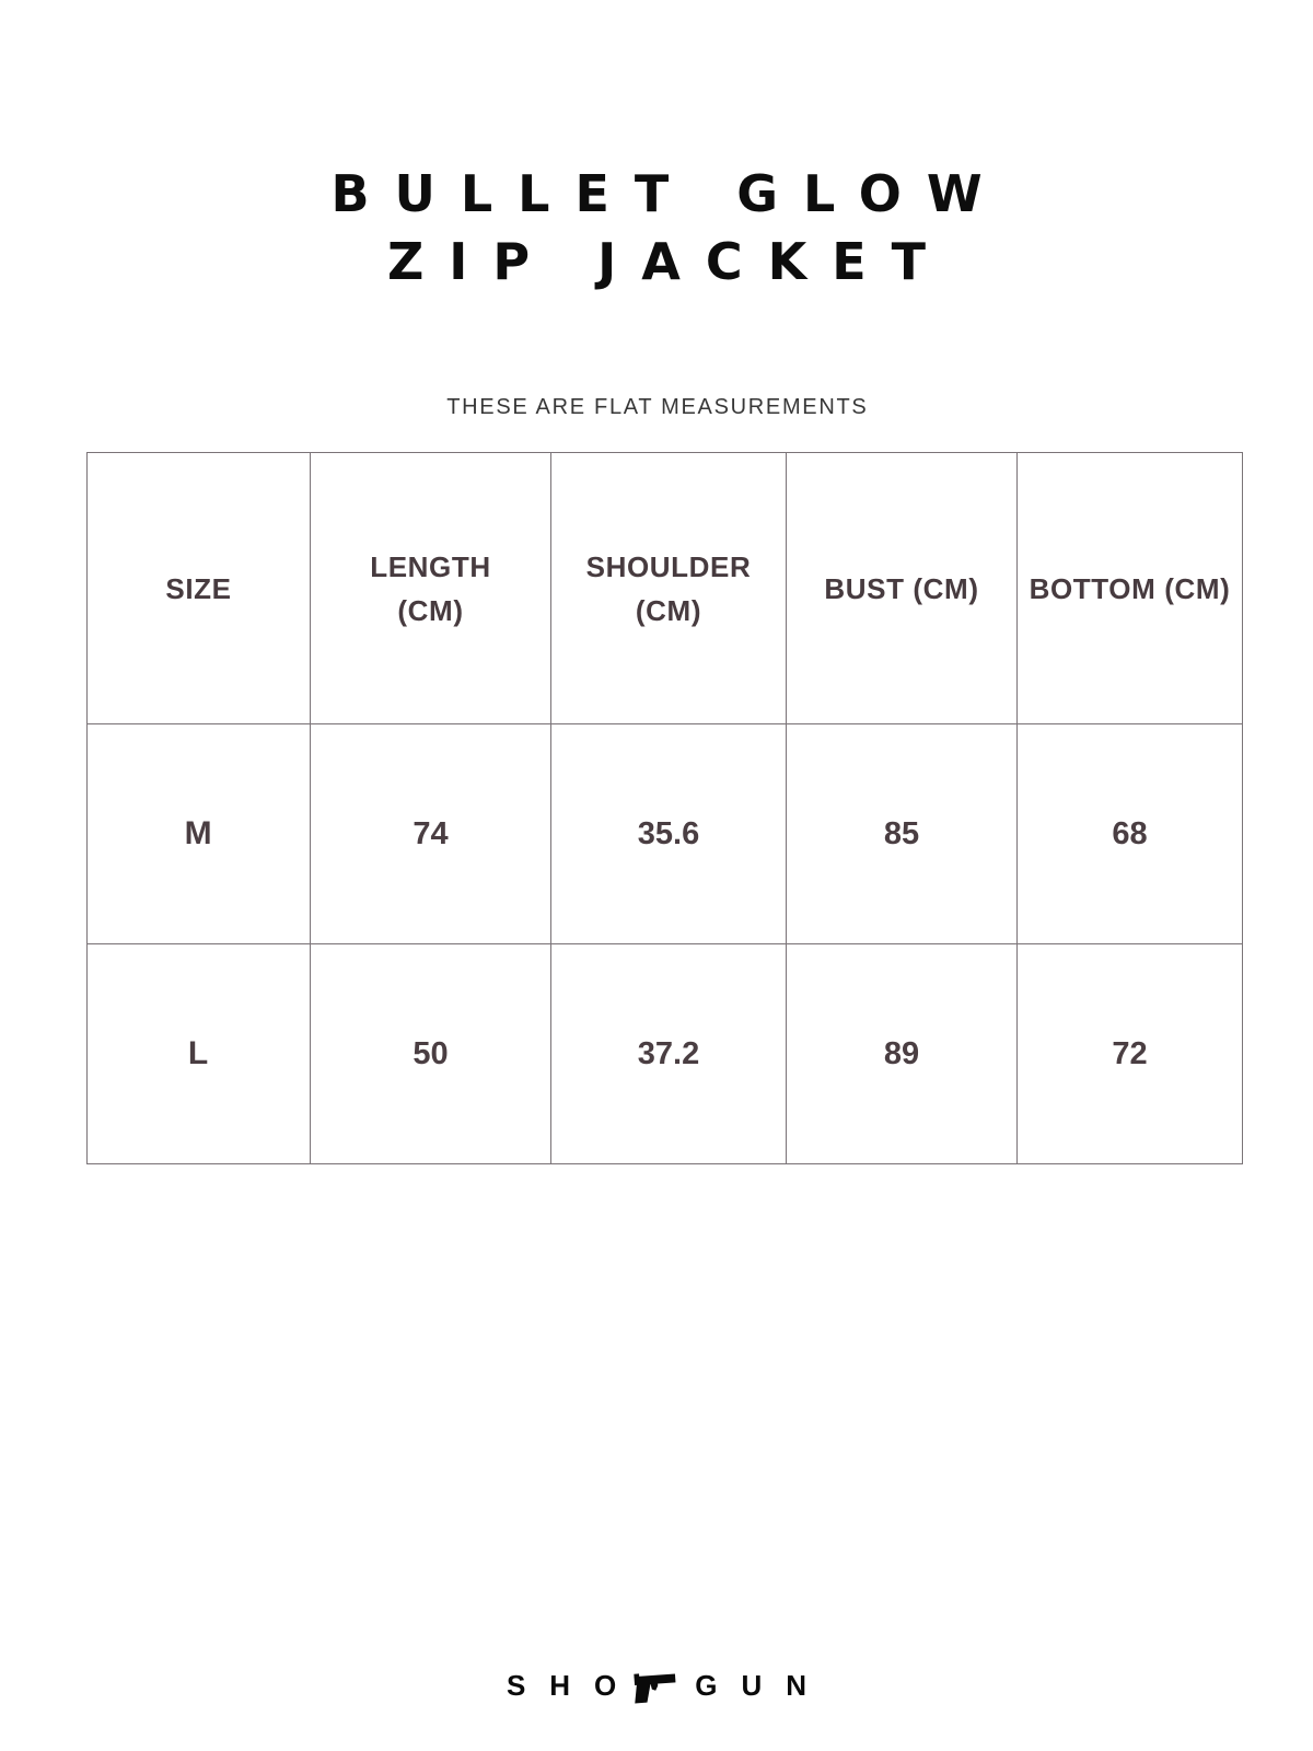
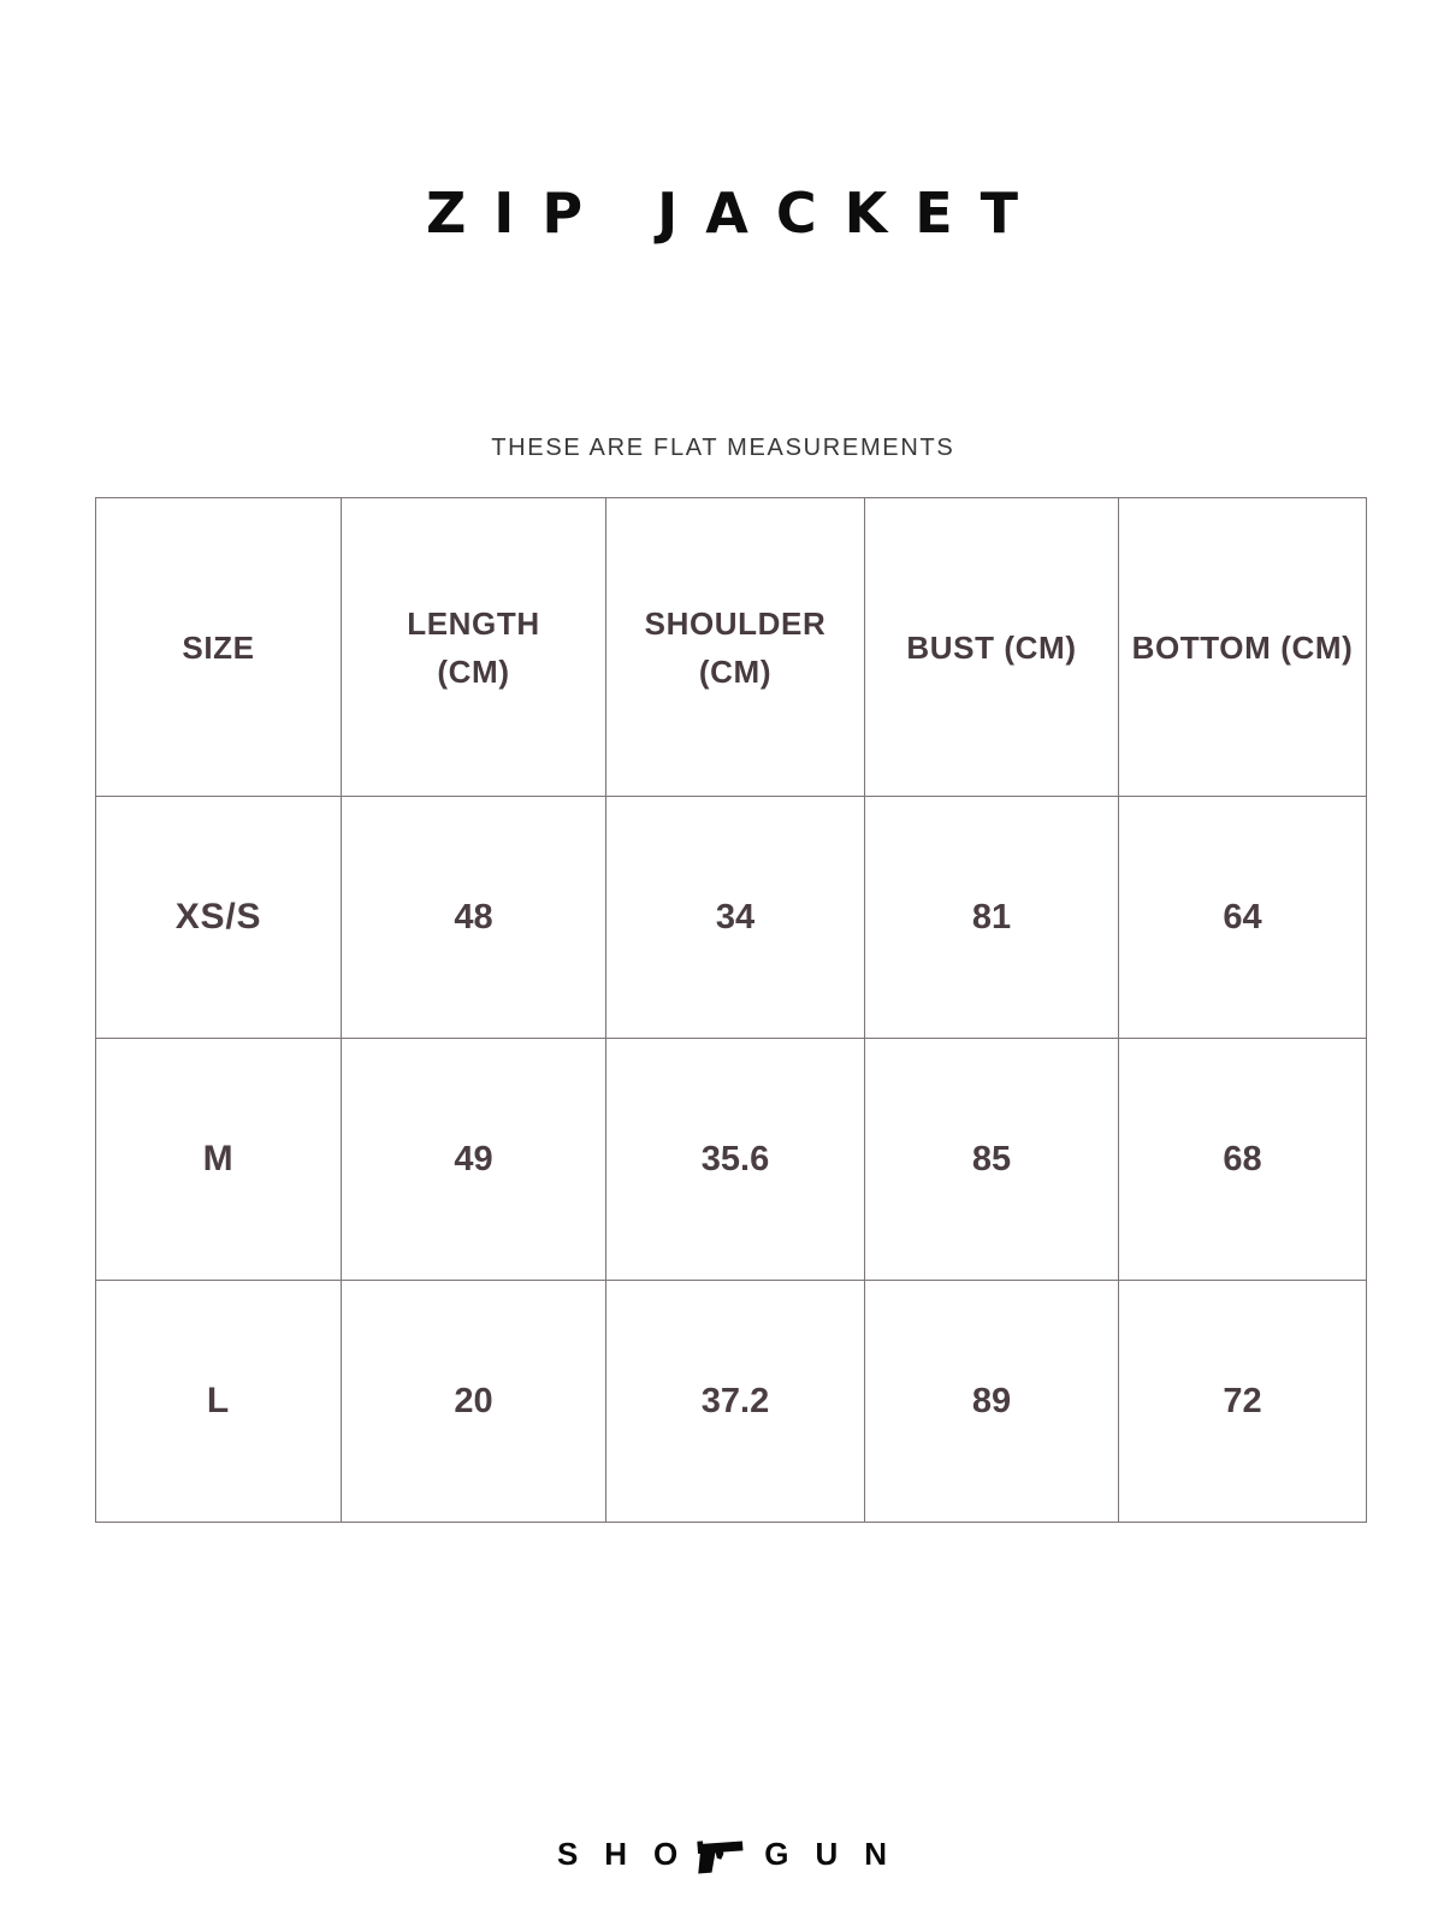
- BULLET GLOW
  ZIP JACKET
  THESE ARE FLAT MEASUREMENTS
  SIZE	LENGTH (CM)	SHOULDER (CM)	BUST (CM)	BOTTOM (CM)
+ XS/S	48	34	81	64
- M	74	35.6	85	68
+ M	49	35.6	85	68
- L	50	37.2	89	72
+ L	20	37.2	89	72
  SHO
  GUN
